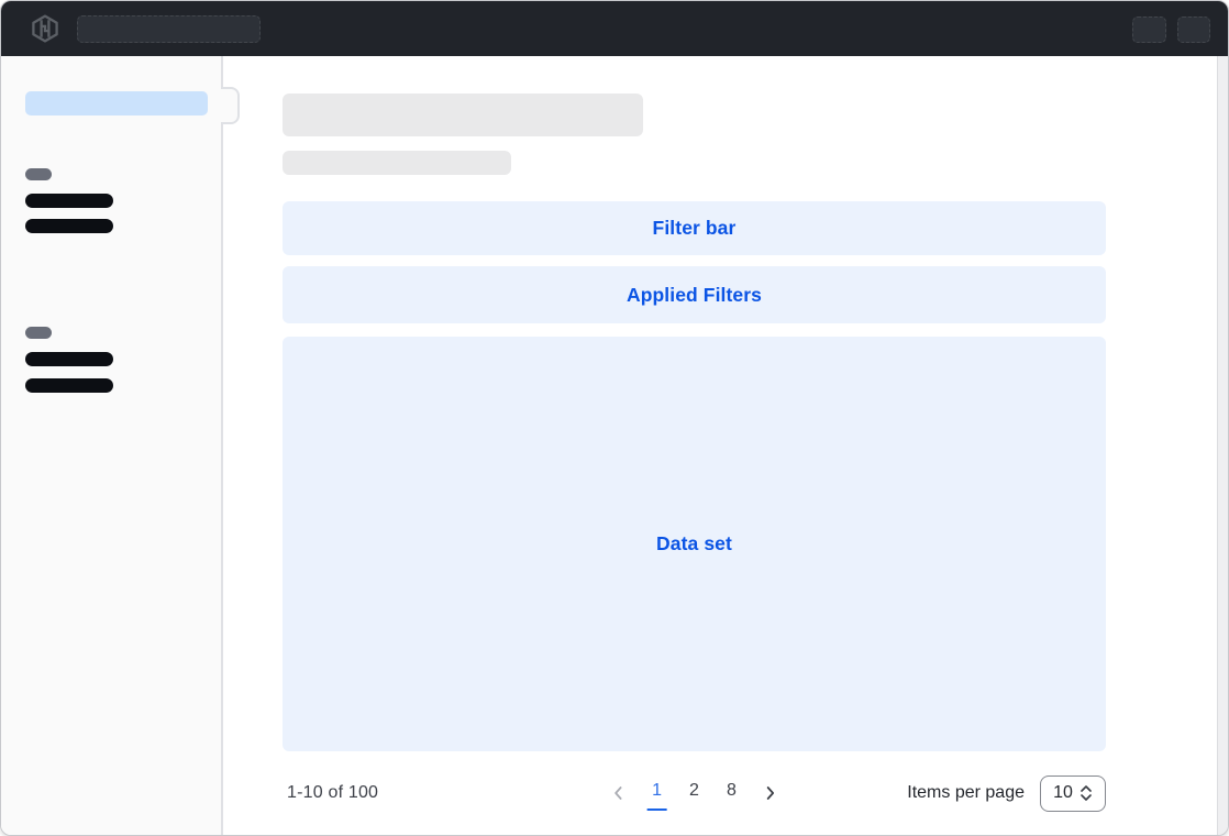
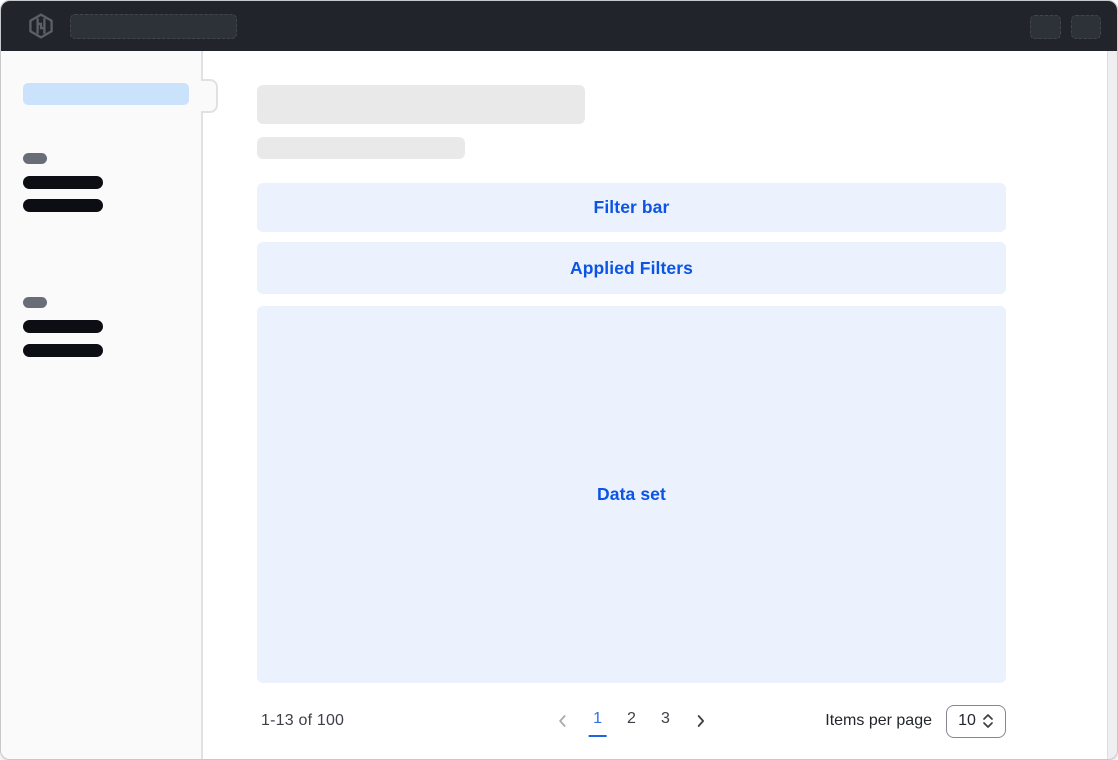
  Filter bar
  Applied Filters
  Data set
- 1-10 of 100
+ 1-13 of 100
  1
  2
- 8
+ 3
  Items per page
  10
